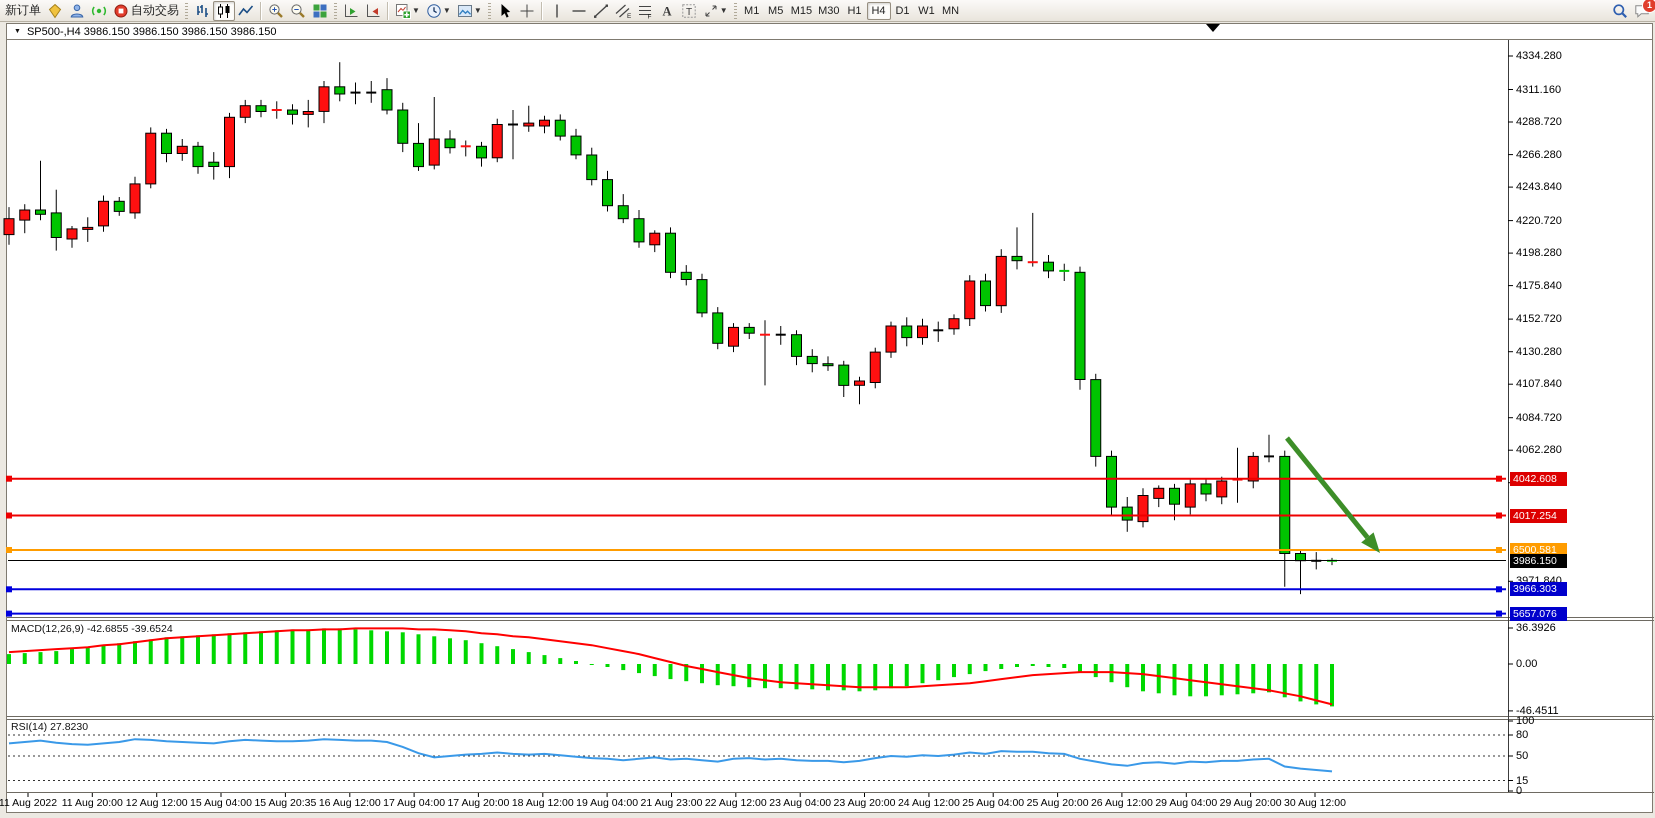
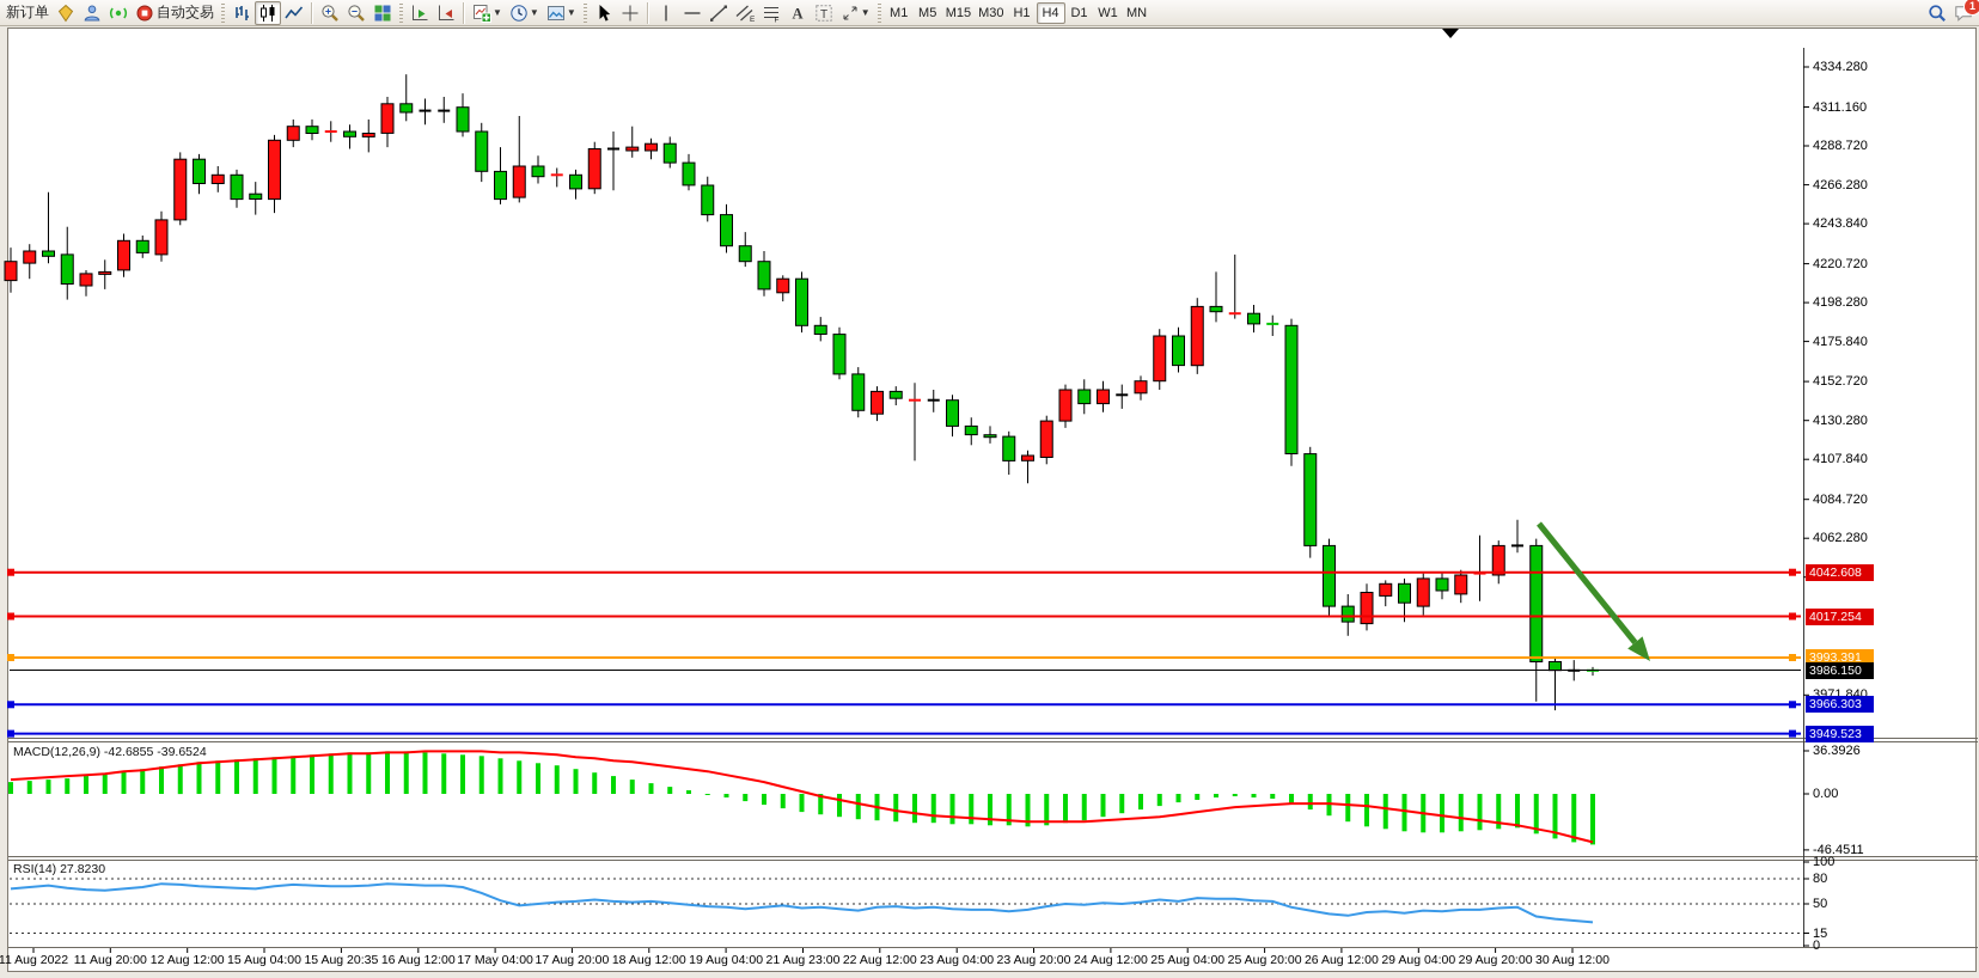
  新订单
  自动交易
  ▼
  ▼
  ▼
  A
  T
  ▼
  M1
  M5
  M15
  M30
  H1
  H4
  D1
  W1
  MN
  1
- SP500-,H4 3986.150 3986.150 3986.150 3986.150
  4334.280
  4311.160
  4288.720
  4266.280
  4243.840
  4220.720
  4198.280
  4175.840
  4152.720
  4130.280
  4107.840
  4084.720
  4062.280
  3971.840
  4042.608
  4017.254
- 6500.581
+ 3993.391
  3986.150
  3966.303
- 5657.076
+ 3949.523
  MACD(12,26,9) -42.6855 -39.6524
  RSI(14) 27.8230
  36.3926
  0.00
  -46.4511
  100
  80
  50
  15
  0
  11 Aug 2022
  11 Aug 20:00
  12 Aug 12:00
  15 Aug 04:00
  15 Aug 20:35
  16 Aug 12:00
- 17 Aug 04:00
+ 17 May 04:00
  17 Aug 20:00
  18 Aug 12:00
  19 Aug 04:00
  21 Aug 23:00
  22 Aug 12:00
  23 Aug 04:00
  23 Aug 20:00
  24 Aug 12:00
  25 Aug 04:00
  25 Aug 20:00
  26 Aug 12:00
  29 Aug 04:00
  29 Aug 20:00
  30 Aug 12:00
